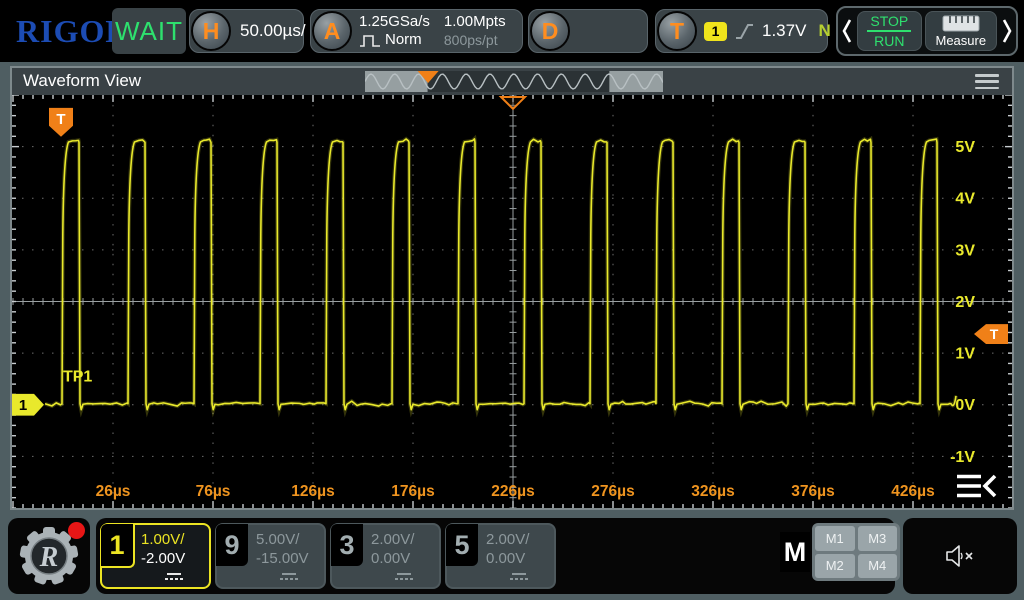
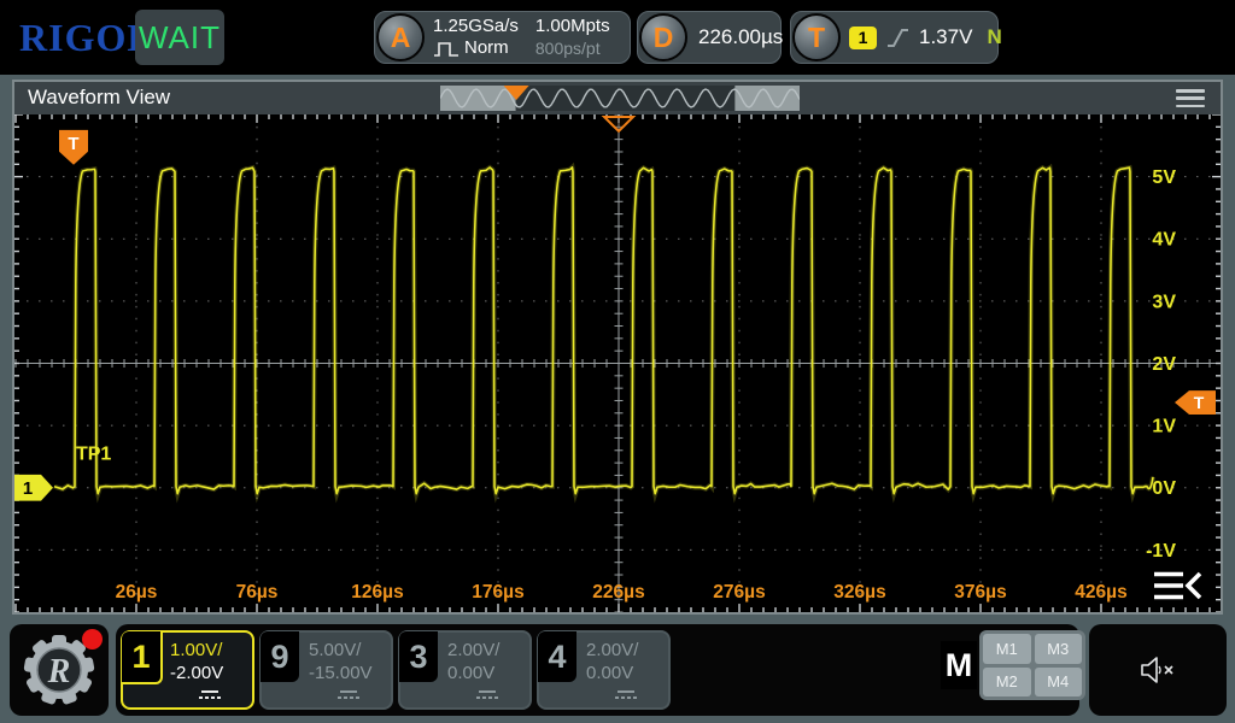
  RIGO
  WAIT
- H
- 50.00µs/
  A
  1.25GSa/s
  Norm
  1.00Mpts
  800ps/pt
  D
+ 226.00µs
  T
  1
  1.37V
  N
- STOP
- RUN
- Measure
  Waveform View
  5V
  4V
  3V
  2V
  1V
  0V
  -1V
  26µs
  76µs
  126µs
  176µs
  226µs
  276µs
  326µs
  376µs
  426µs
  TP1
  T
  T
  1
  R
  1
  1.00V/
  -2.00V
  9
  5.00V/
  -15.00V
  3
  2.00V/
  0.00V
- 5
+ 4
  2.00V/
  0.00V
  M
  M1
  M3
  M2
  M4
